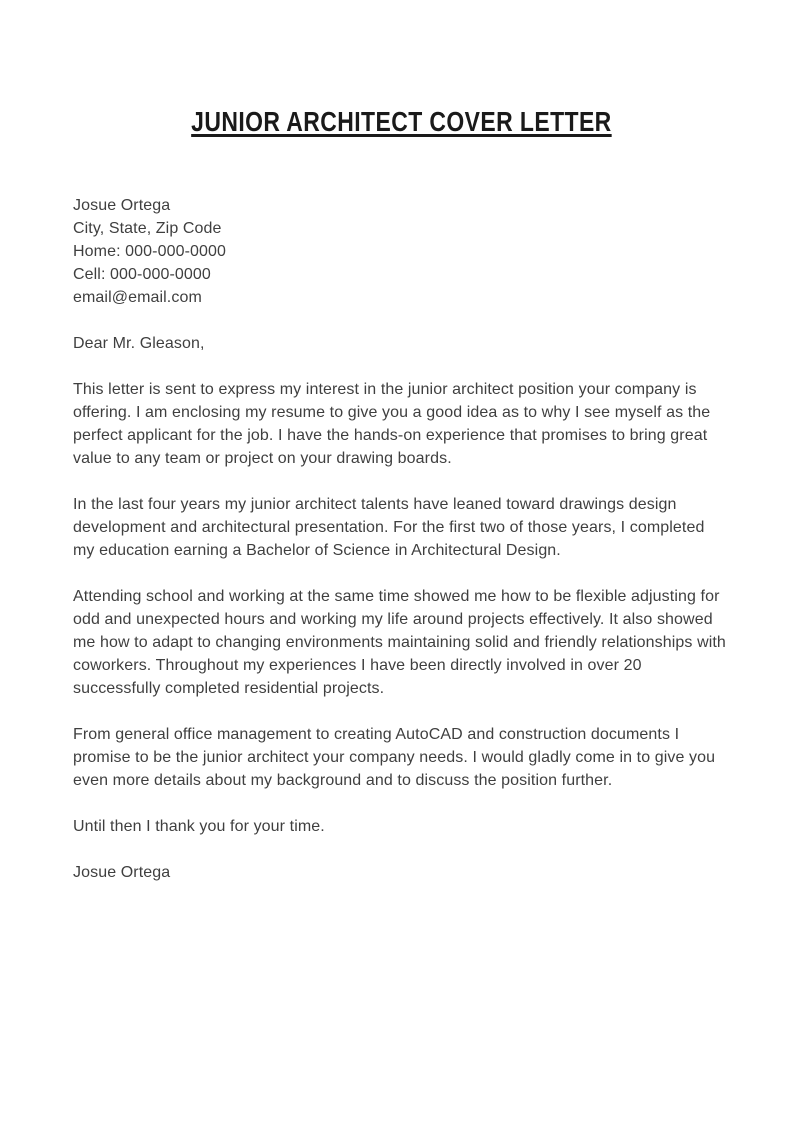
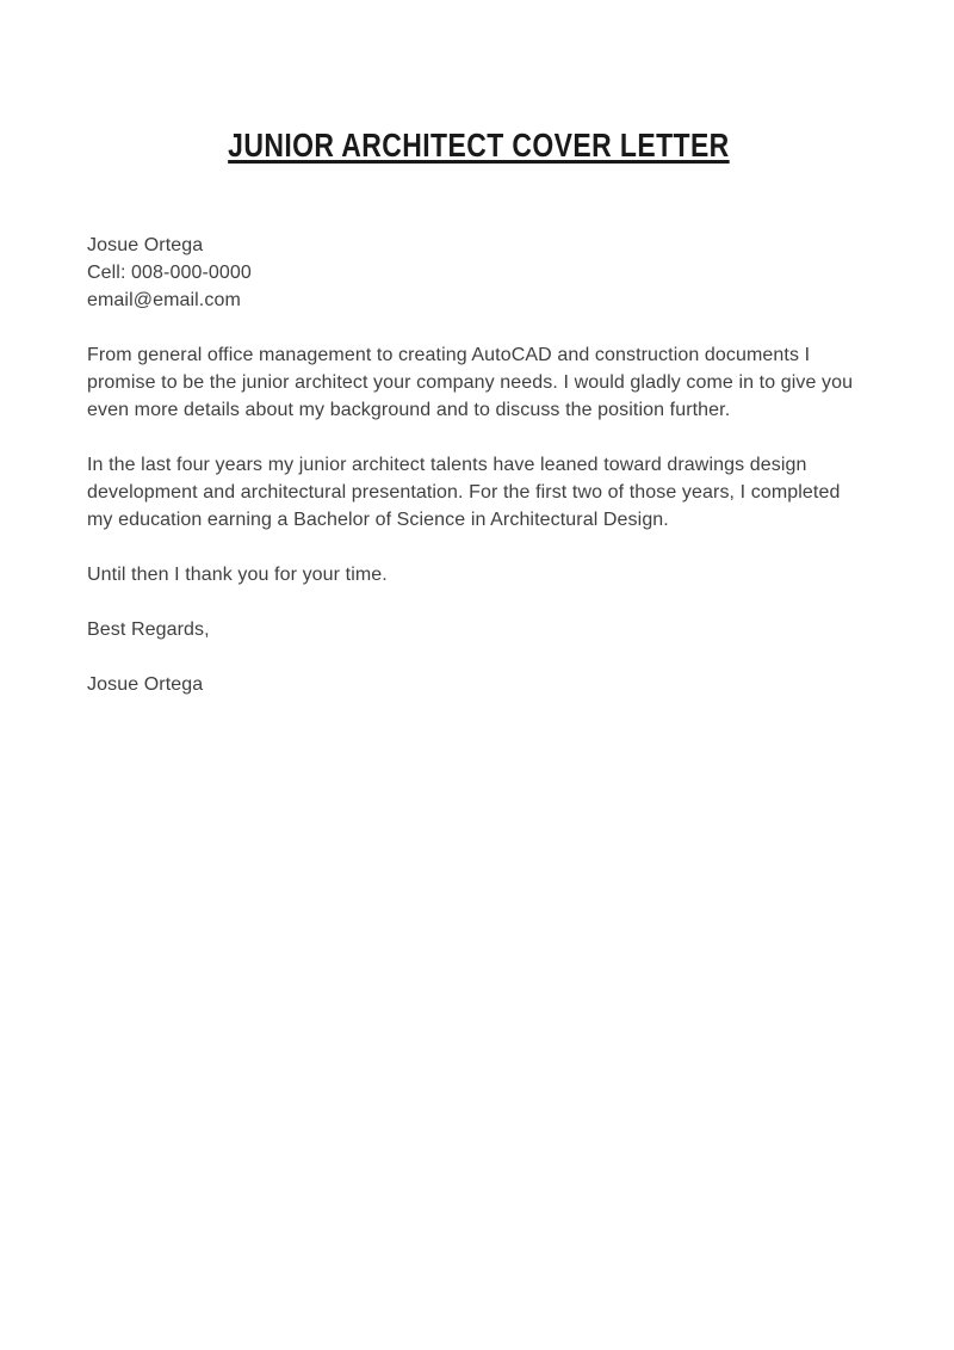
  JUNIOR ARCHITECT COVER LETTER
  Josue Ortega
- City, State, Zip Code
- Home: 000-000-0000
- Cell: 000-000-0000
+ Cell: 008-000-0000
  email@email.com
- Dear Mr. Gleason,
- This letter is sent to express my interest in the junior architect position your company is offering. I am enclosing my resume to give you a good idea as to why I see myself as the perfect applicant for the job. I have the hands-on experience that promises to bring great value to any team or project on your drawing boards.
- In the last four years my junior architect talents have leaned toward drawings design development and architectural presentation. For the first two of those years, I completed my education earning a Bachelor of Science in Architectural Design.
+ From general office management to creating AutoCAD and construction documents I promise to be the junior architect your company needs. I would gladly come in to give you even more details about my background and to discuss the position further.
- Attending school and working at the same time showed me how to be flexible adjusting for odd and unexpected hours and working my life around projects effectively. It also showed me how to adapt to changing environments maintaining solid and friendly relationships with coworkers. Throughout my experiences I have been directly involved in over 20 successfully completed residential projects.
- From general office management to creating AutoCAD and construction documents I promise to be the junior architect your company needs. I would gladly come in to give you even more details about my background and to discuss the position further.
+ In the last four years my junior architect talents have leaned toward drawings design development and architectural presentation. For the first two of those years, I completed my education earning a Bachelor of Science in Architectural Design.
  Until then I thank you for your time.
+ Best Regards,
  Josue Ortega
